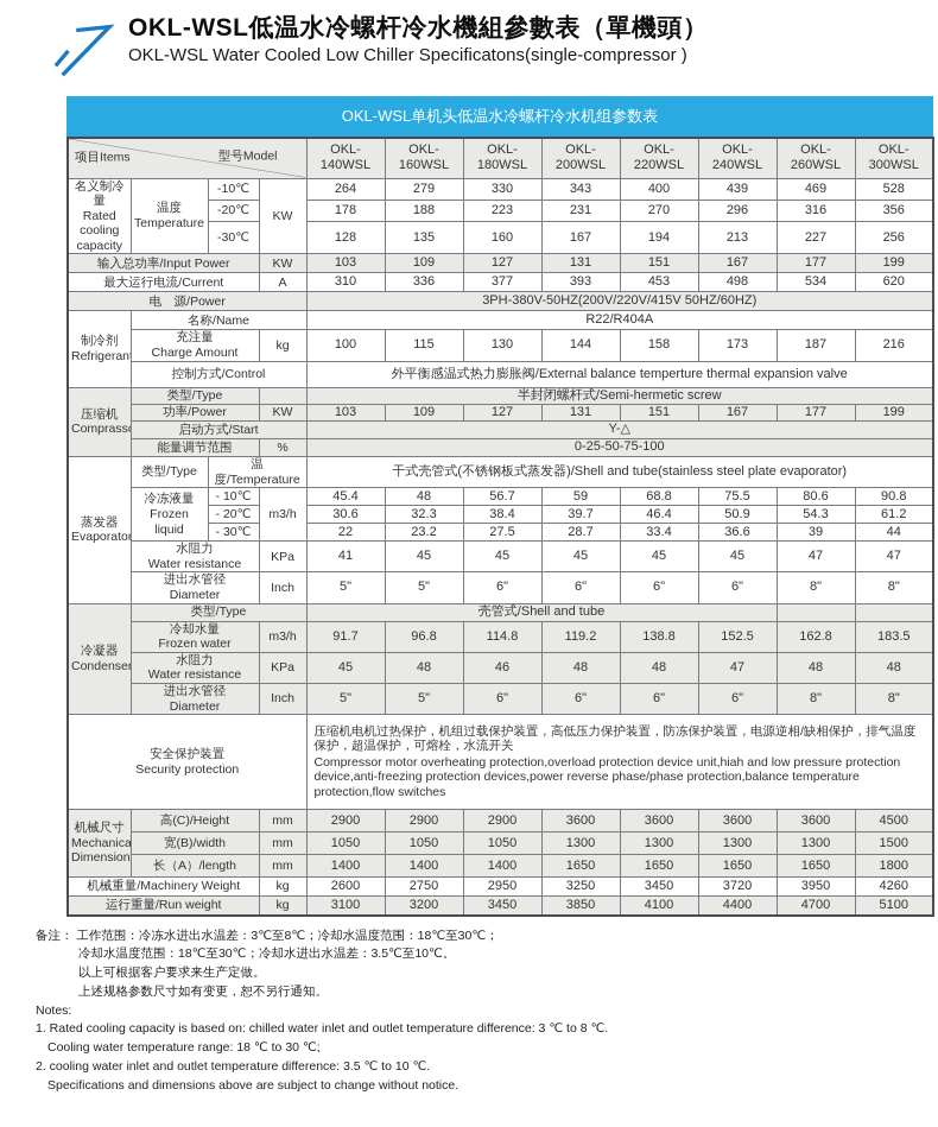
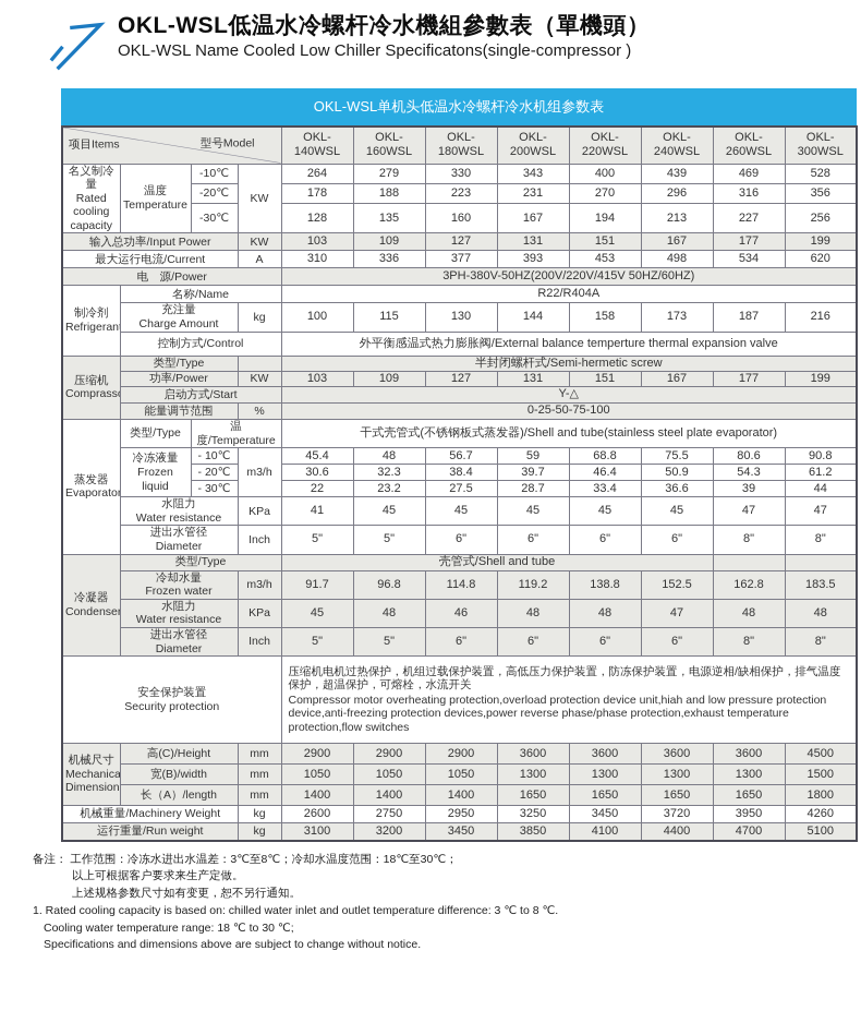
  OKL-WSL低温水冷螺杆冷水機組參數表（單機頭）
- OKL-WSL Water Cooled Low Chiller Specificatons(single-compressor )
+ OKL-WSL Name Cooled Low Chiller Specificatons(single-compressor )
  OKL-WSL单机头低温水冷螺杆冷水机组参数表
  项目Items 型号Model	OKL- 140WSL	OKL- 160WSL	OKL- 180WSL	OKL- 200WSL	OKL- 220WSL	OKL- 240WSL	OKL- 260WSL	OKL- 300WSL
  名义制冷量 Rated cooling capacity	温度 Temperature	-10℃	KW	264	279	330	343	400	439	469	528
  -20℃	178	188	223	231	270	296	316	356
  -30℃	128	135	160	167	194	213	227	256
  输入总功率/Input Power	KW	103	109	127	131	151	167	177	199
  最大运行电流/Current	A	310	336	377	393	453	498	534	620
  电 源/Power	3PH-380V-50HZ(200V/220V/415V 50HZ/60HZ)
  制冷剂 Refrigeran	名称/Name	R22/R404A
  充注量 Charge Amount	kg	100	115	130	144	158	173	187	216
  控制方式/Control	外平衡感温式热力膨胀阀/External balance temperture thermal expansion valve
  压缩机 Comprass	类型/Type		半封闭螺杆式/Semi-hermetic screw
  功率/Power	KW	103	109	127	131	151	167	177	199
  启动方式/Start	Y-△
  能量调节范围	%	0-25-50-75-100
  蒸发器 Evaporato	类型/Type	温度/Temperature	干式壳管式(不锈钢板式蒸发器)/Shell and tube(stainless steel plate evaporator)
  冷冻液量 Frozen liquid	- 10℃	m3/h	45.4	48	56.7	59	68.8	75.5	80.6	90.8
  - 20℃	30.6	32.3	38.4	39.7	46.4	50.9	54.3	61.2
  - 30℃	22	23.2	27.5	28.7	33.4	36.6	39	44
  水阻力 Water resistance	KPa	41	45	45	45	45	45	47	47
  进出水管径 Diameter	Inch	5"	5"	6"	6"	6"	6"	8"	8"
  冷凝器 Condense	类型/Type	壳管式/Shell and tube
  冷却水量 Frozen water	m3/h	91.7	96.8	114.8	119.2	138.8	152.5	162.8	183.5
  水阻力 Water resistance	KPa	45	48	46	48	48	47	48	48
  进出水管径 Diameter	Inch	5"	5"	6"	6"	6"	6"	8"	8"
- 安全保护装置 Security protection	压缩机电机过热保护，机组过载保护装置，高低压力保护装置，防冻保护装置，电源逆相/缺相保护，排气温度保护，超温保护，可熔栓，水流开关 Compressor motor overheating protection,overload protection device unit,hiah and low pressure protection device,anti-freezing protection devices,power reverse phase/phase protection,balance temperature protection,flow switches
+ 安全保护装置 Security protection	压缩机电机过热保护，机组过载保护装置，高低压力保护装置，防冻保护装置，电源逆相/缺相保护，排气温度保护，超温保护，可熔栓，水流开关 Compressor motor overheating protection,overload protection device unit,hiah and low pressure protection device,anti-freezing protection devices,power reverse phase/phase protection,exhaust temperature protection,flow switches
  机械尺寸 Mechanica Dimension	高(C)/Height	mm	2900	2900	2900	3600	3600	3600	3600	4500
  宽(B)/width	mm	1050	1050	1050	1300	1300	1300	1300	1500
  长（A）/length	mm	1400	1400	1400	1650	1650	1650	1650	1800
  机械重量/Machinery Weight	kg	2600	2750	2950	3250	3450	3720	3950	4260
  运行重量/Run weight	kg	3100	3200	3450	3850	4100	4400	4700	5100
  备注： 工作范围：冷冻水进出水温差：3℃至8℃；冷却水温度范围：18℃至30℃；
- 冷却水温度范围：18℃至30℃；冷却水进出水温差：3.5℃至10℃。
  以上可根据客户要求来生产定做。
  上述规格参数尺寸如有变更，恕不另行通知。
- Notes:
  1. Rated cooling capacity is based on: chilled water inlet and outlet temperature difference: 3 ℃ to 8 ℃.
  Cooling water temperature range: 18 ℃ to 30 ℃;
- 2. cooling water inlet and outlet temperature difference: 3.5 ℃ to 10 ℃.
  Specifications and dimensions above are subject to change without notice.
